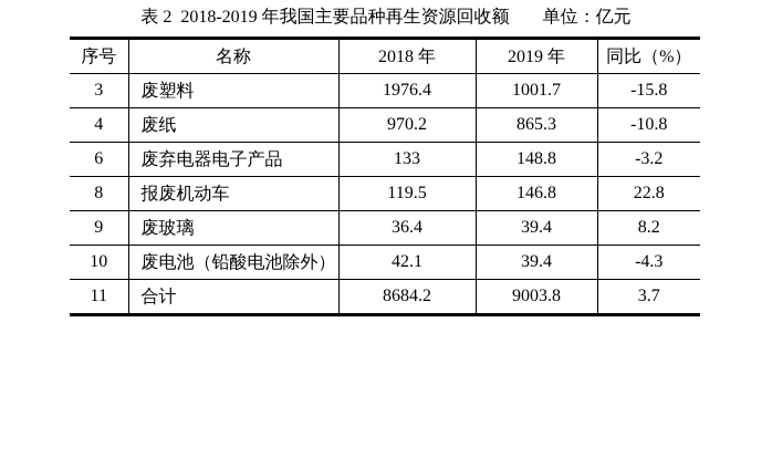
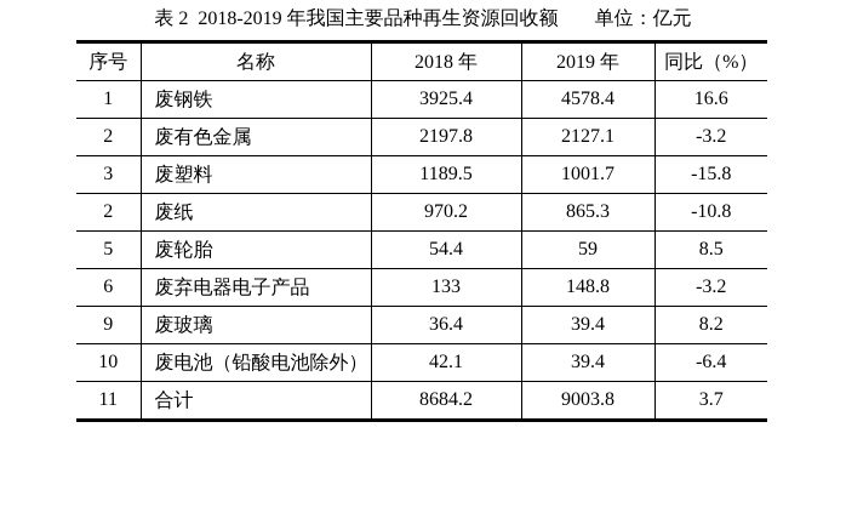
  表 2 2018-2019 年我国主要品种再生资源回收额
  单位：亿元
  序号	名称	2018 年	2019 年	同比（%）
+ 1	废钢铁	3925.4	4578.4	16.6
+ 2	废有色金属	2197.8	2127.1	-3.2
- 3	废塑料	1976.4	1001.7	-15.8
+ 3	废塑料	1189.5	1001.7	-15.8
- 4	废纸	970.2	865.3	-10.8
+ 2	废纸	970.2	865.3	-10.8
+ 5	废轮胎	54.4	59	8.5
  6	废弃电器电子产品	133	148.8	-3.2
- 8	报废机动车	119.5	146.8	22.8
  9	废玻璃	36.4	39.4	8.2
- 10	废电池（铅酸电池除外）	42.1	39.4	-4.3
+ 10	废电池（铅酸电池除外）	42.1	39.4	-6.4
  11	合计	8684.2	9003.8	3.7
